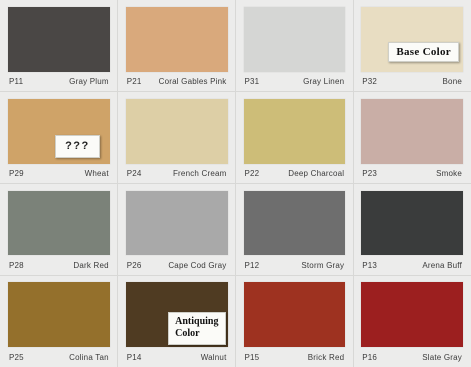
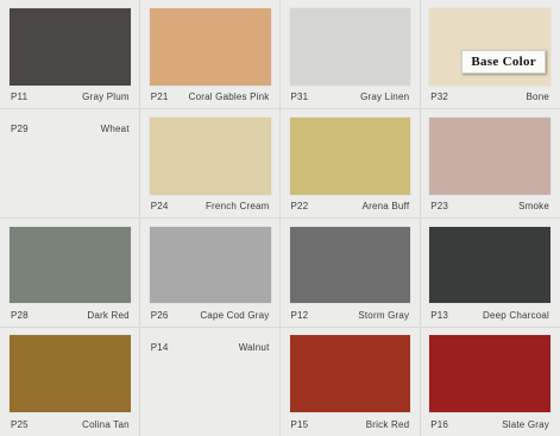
  P11
  Gray Plum
  P21
  Coral Gables Pink
  P31
  Gray Linen
  Base Color
  P32
  Bone
- ???
  P29
  Wheat
  P24
  French Cream
  P22
- Deep Charcoal
+ Arena Buff
  P23
  Smoke
  P28
  Dark Red
  P26
  Cape Cod Gray
  P12
  Storm Gray
  P13
- Arena Buff
+ Deep Charcoal
  P25
  Colina Tan
- Antiquing
- Color
  P14
  Walnut
  P15
  Brick Red
  P16
  Slate Gray
